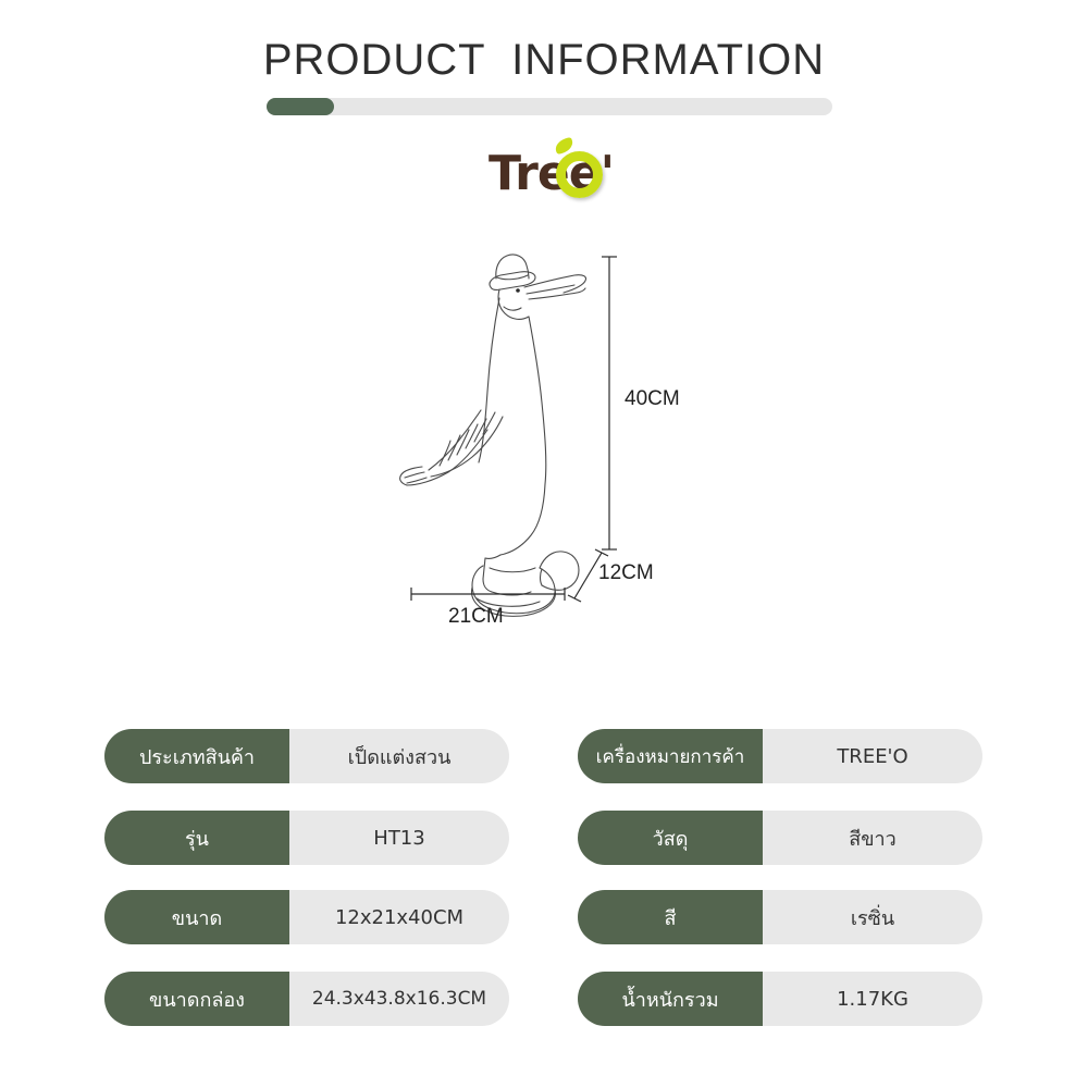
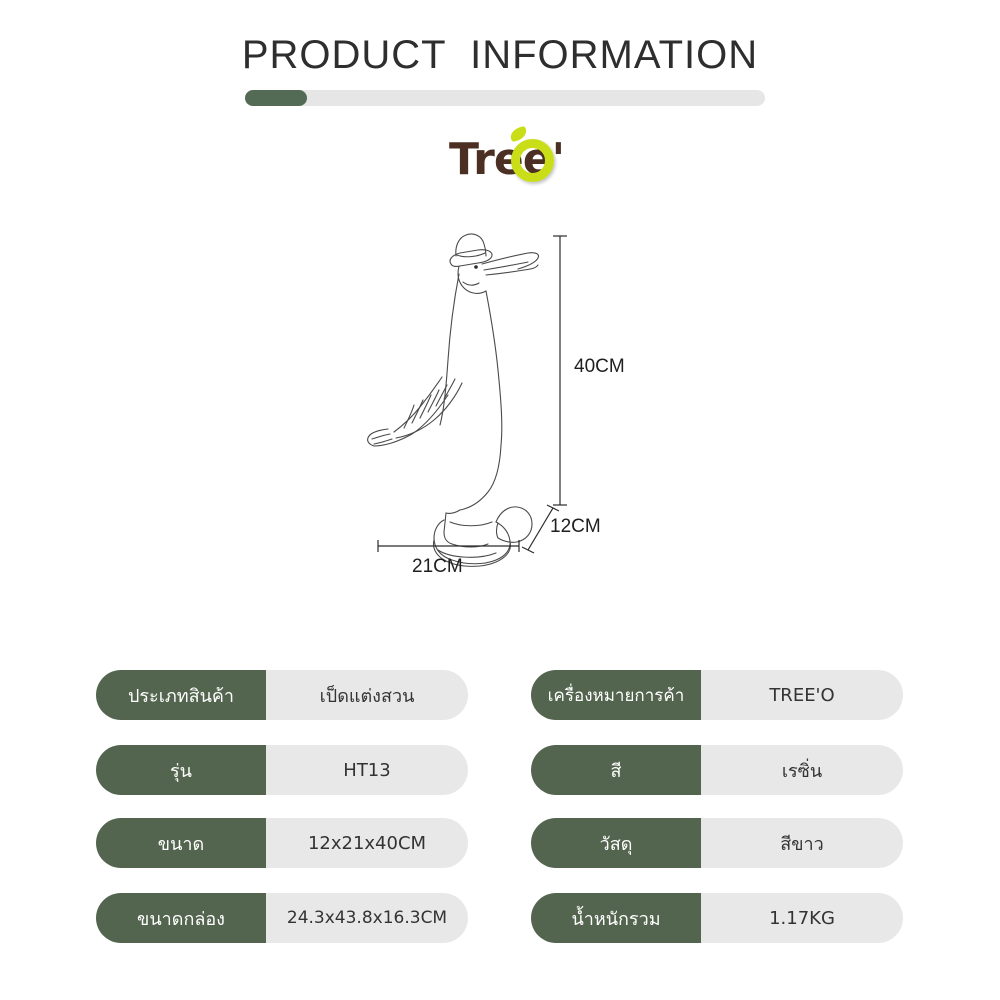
  PRODUCT INFORMATION
  Tree'
  40CM
  12CM
  21CM
  ประเภทสินค้า
  เป็ดแต่งสวน
  รุ่น
  HT13
  ขนาด
  12x21x40CM
  ขนาดกล่อง
  24.3x43.8x16.3CM
  เครื่องหมายการค้า
  TREE'O
- วัสดุ
+ สี
- สีขาว
+ เรซิ่น
- สี
+ วัสดุ
- เรซิ่น
+ สีขาว
  น้ำหนักรวม
  1.17KG
